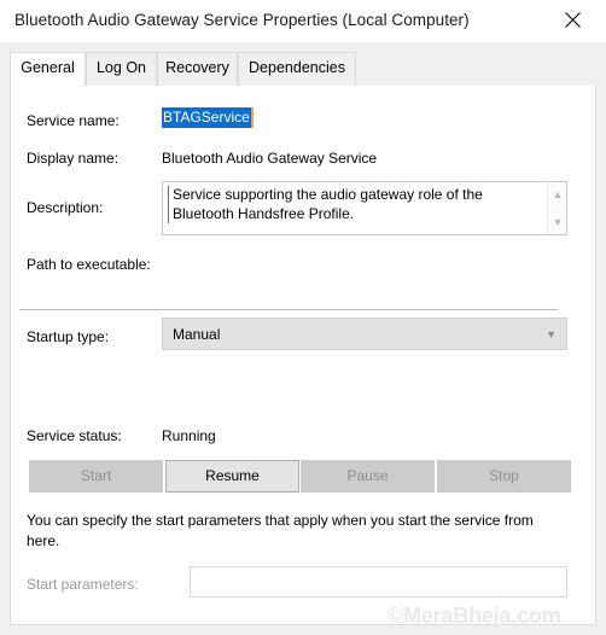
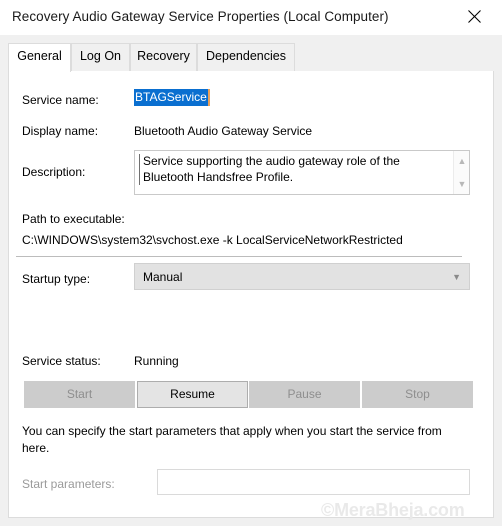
- Bluetooth Audio Gateway Service Properties (Local Computer)
+ Recovery Audio Gateway Service Properties (Local Computer)
  General
  Log On
  Recovery
  Dependencies
  Service name:
  BTAGService
  Display name:
  Bluetooth Audio Gateway Service
  Description:
  Service supporting the audio gateway role of the Bluetooth Handsfree Profile.
  ▲
  ▼
  Path to executable:
+ C:\WINDOWS\system32\svchost.exe -k LocalServiceNetworkRestricted
  Startup type:
  Manual
  ▼
  Service status:
  Running
  Start
  Resume
  Pause
  Stop
  You can specify the start parameters that apply when you start the service from here.
  Start parameters:
  ©MeraBheja.com
